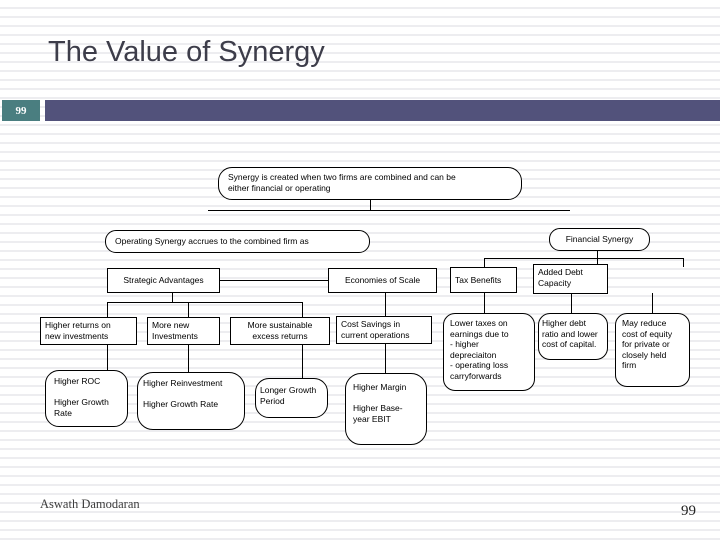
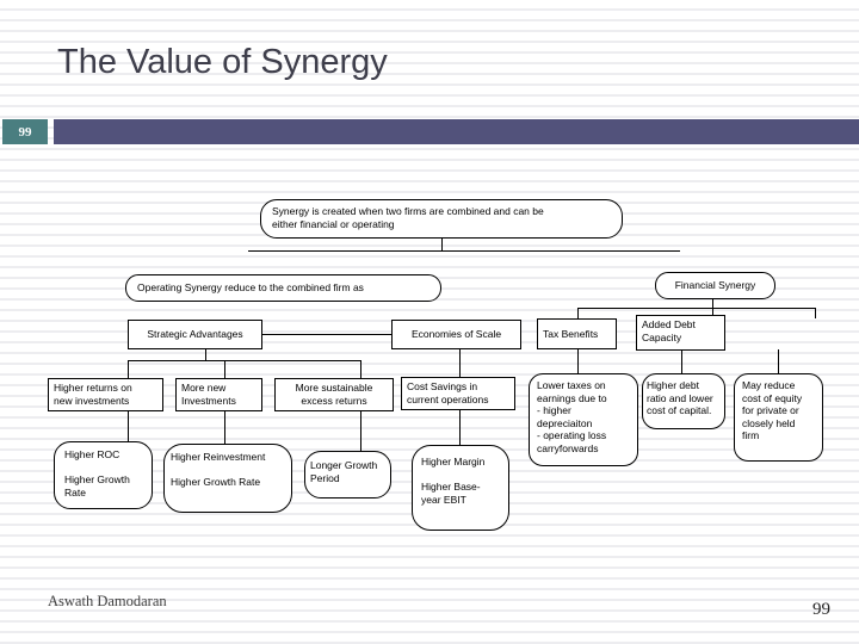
  The Value of Synergy
  99
  Synergy is created when two firms are combined and can be
  either financial or operating
- Operating Synergy accrues to the combined firm as
+ Operating Synergy reduce to the combined firm as
  Financial Synergy
  Strategic Advantages
  Economies of Scale
  Tax Benefits
  Added Debt
  Capacity
  Higher returns on
  new investments
  More new
  Investments
  More sustainable
  excess returns
  Cost Savings in
  current operations
  Lower taxes on
  earnings due to
  - higher
  depreciaiton
  - operating loss
  carryforwards
  Higher debt
  ratio and lower
  cost of capital.
  May reduce
  cost of equity
  for private or
  closely held
  firm
  Higher ROC
  Higher Growth
  Rate
  Higher Reinvestment
  Higher Growth Rate
  Longer Growth
  Period
  Higher Margin
  Higher Base-
  year EBIT
  Aswath Damodaran
  99
